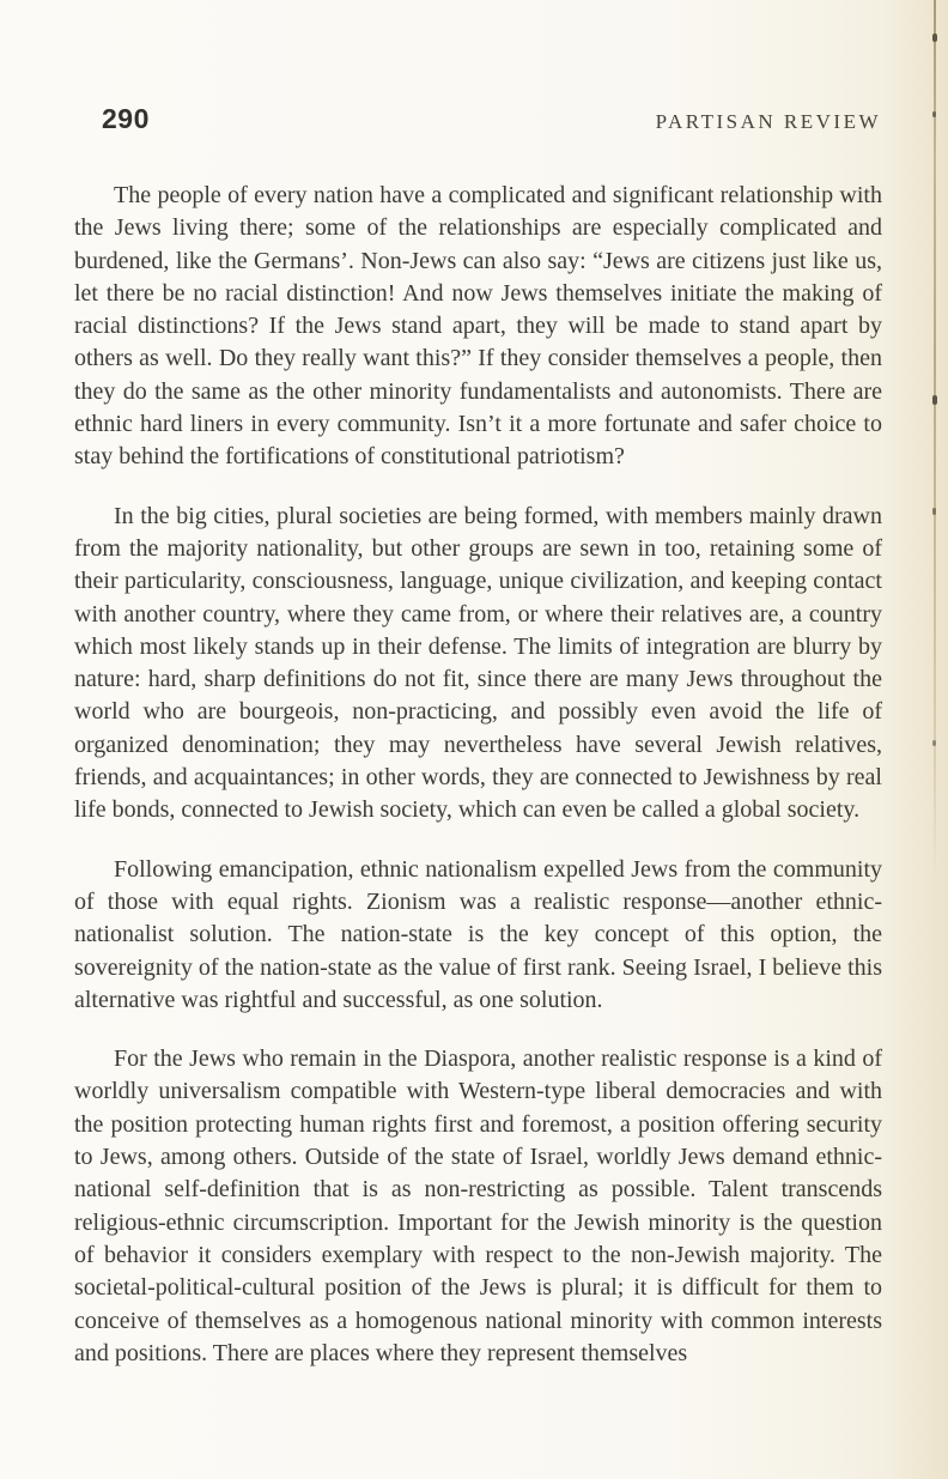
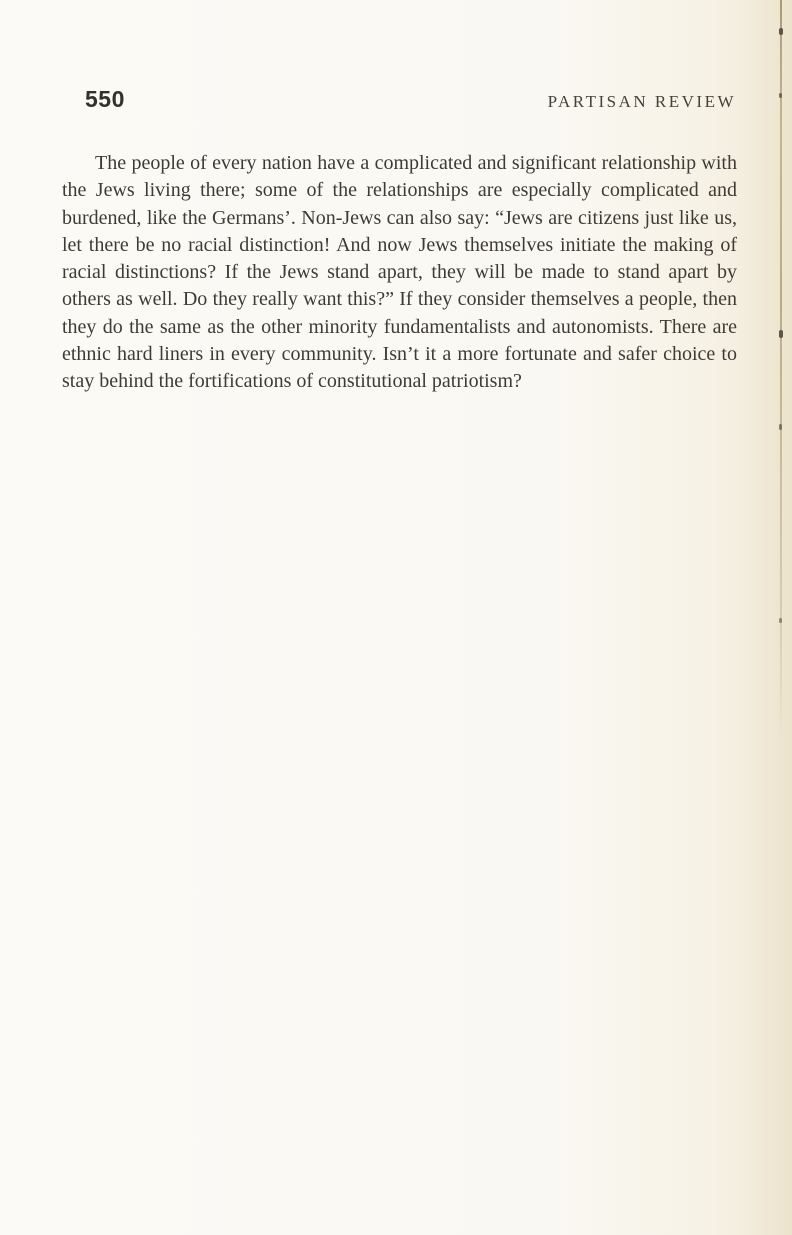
- 290
+ 550
  PARTISAN REVIEW
  The people of every nation have a complicated and significant relationship with the Jews living there; some of the relationships are especially complicated and burdened, like the Germans’. Non-Jews can also say: “Jews are citizens just like us, let there be no racial distinction! And now Jews themselves initiate the making of racial distinctions? If the Jews stand apart, they will be made to stand apart by others as well. Do they really want this?” If they consider themselves a people, then they do the same as the other minority fundamentalists and autonomists. There are ethnic hard liners in every community. Isn’t it a more fortunate and safer choice to stay behind the fortifications of constitutional patriotism?
- In the big cities, plural societies are being formed, with members mainly drawn from the majority nationality, but other groups are sewn in too, retaining some of their particularity, consciousness, language, unique civilization, and keeping contact with another country, where they came from, or where their relatives are, a country which most likely stands up in their defense. The limits of integration are blurry by nature: hard, sharp definitions do not fit, since there are many Jews throughout the world who are bourgeois, non-practicing, and possibly even avoid the life of organized denomination; they may nevertheless have several Jewish relatives, friends, and acquaintances; in other words, they are connected to Jewishness by real life bonds, connected to Jewish society, which can even be called a global society.
- Following emancipation, ethnic nationalism expelled Jews from the community of those with equal rights. Zionism was a realistic response—another ethnic-nationalist solution. The nation-state is the key concept of this option, the sovereignity of the nation-state as the value of first rank. Seeing Israel, I believe this alternative was rightful and successful, as one solution.
- For the Jews who remain in the Diaspora, another realistic response is a kind of worldly universalism compatible with Western-type liberal democracies and with the position protecting human rights first and foremost, a position offering security to Jews, among others. Outside of the state of Israel, worldly Jews demand ethnic-national self-definition that is as non-restricting as possible. Talent transcends religious-ethnic circumscription. Important for the Jewish minority is the question of behavior it considers exemplary with respect to the non-Jewish majority. The societal-political-cultural position of the Jews is plural; it is difficult for them to conceive of themselves as a homogenous national minority with common interests and positions. There are places where they represent themselves
